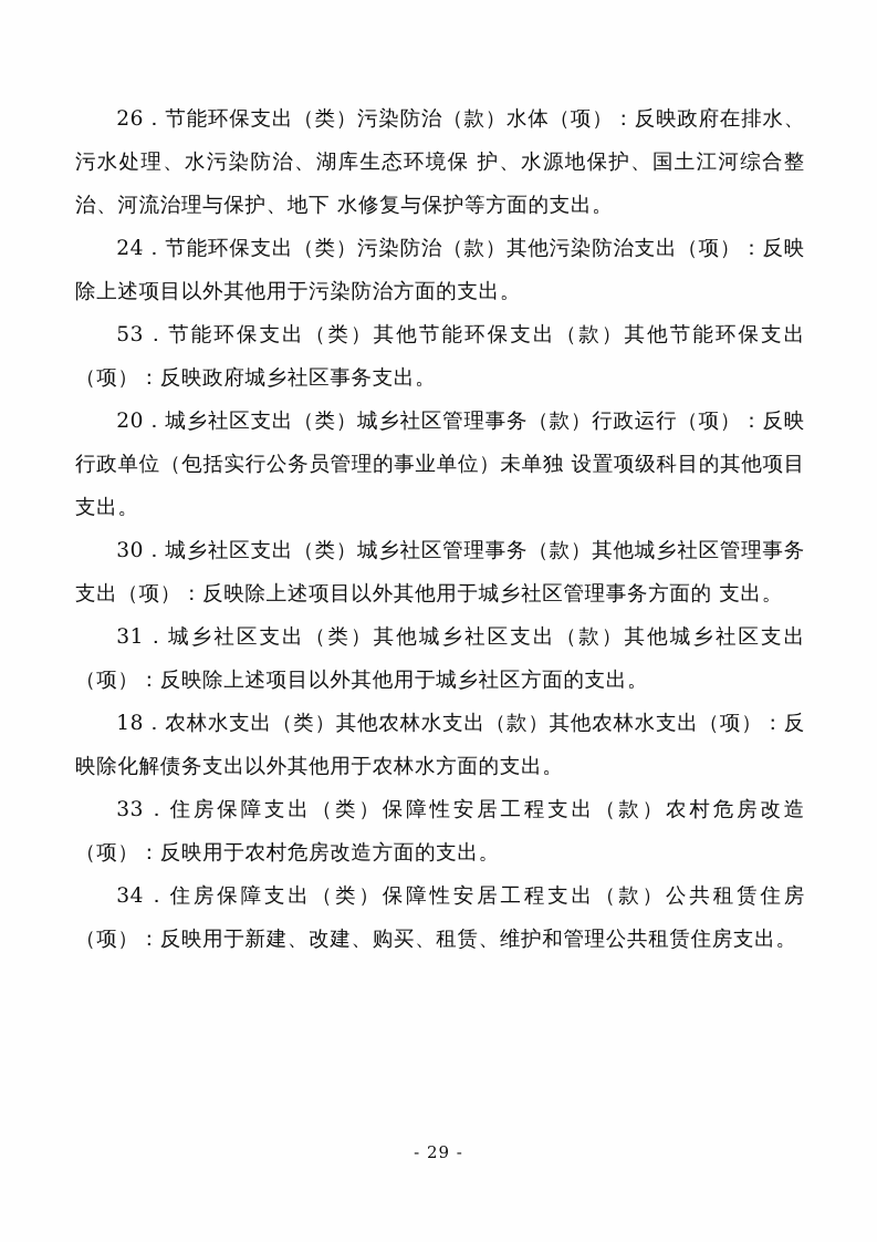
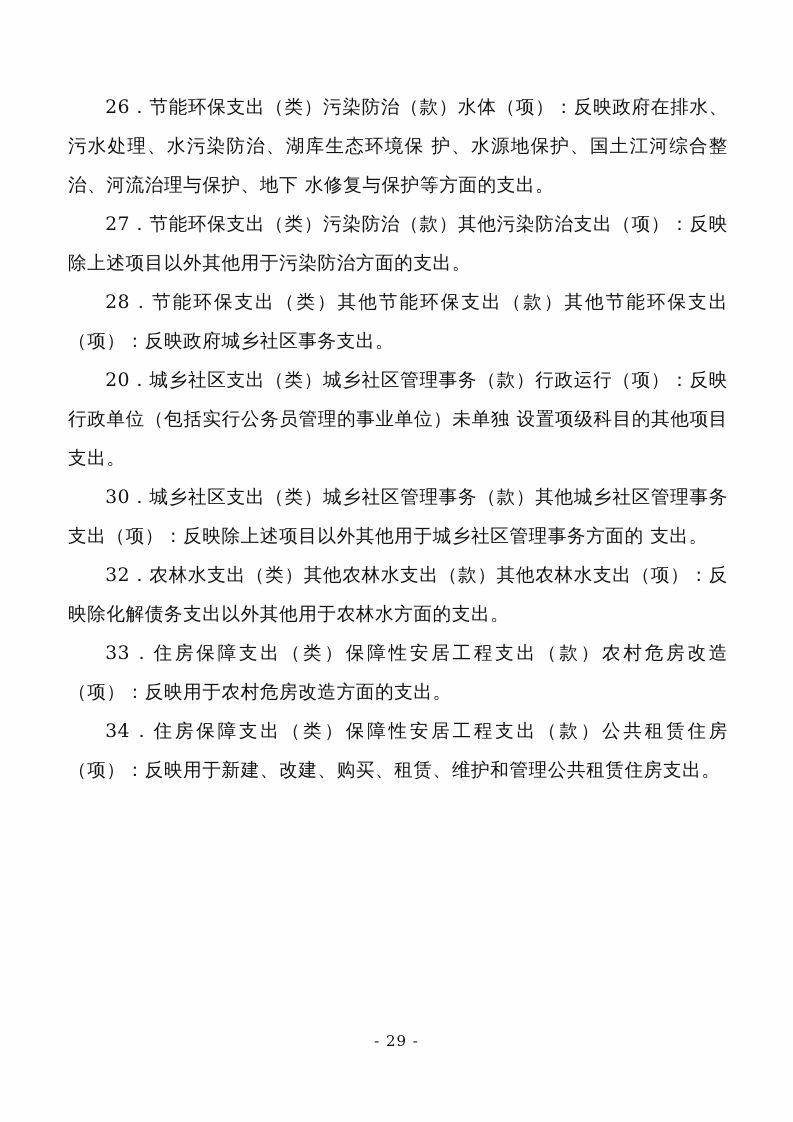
  26．节能环保支出（类）污染防治（款）水体（项）：反映政府在排水、污水处理、水污染防治、湖库生态环境保 护、水源地保护、国土江河综合整治、河流治理与保护、地下 水修复与保护等方面的支出。
- 24．节能环保支出（类）污染防治（款）其他污染防治支出（项）：反映除上述项目以外其他用于污染防治方面的支出。
+ 27．节能环保支出（类）污染防治（款）其他污染防治支出（项）：反映除上述项目以外其他用于污染防治方面的支出。
- 53．节能环保支出（类）其他节能环保支出（款）其他节能环保支出（项）：反映政府城乡社区事务支出。
+ 28．节能环保支出（类）其他节能环保支出（款）其他节能环保支出（项）：反映政府城乡社区事务支出。
  20．城乡社区支出（类）城乡社区管理事务（款）行政运行（项）：反映行政单位（包括实行公务员管理的事业单位）未单独 设置项级科目的其他项目支出。
  30．城乡社区支出（类）城乡社区管理事务（款）其他城乡社区管理事务支出（项）：反映除上述项目以外其他用于城乡社区管理事务方面的 支出。
- 31．城乡社区支出（类）其他城乡社区支出（款）其他城乡社区支出（项）：反映除上述项目以外其他用于城乡社区方面的支出。
- 18．农林水支出（类）其他农林水支出（款）其他农林水支出（项）：反映除化解债务支出以外其他用于农林水方面的支出。
+ 32．农林水支出（类）其他农林水支出（款）其他农林水支出（项）：反映除化解债务支出以外其他用于农林水方面的支出。
  33．住房保障支出（类）保障性安居工程支出（款）农村危房改造（项）：反映用于农村危房改造方面的支出。
  34．住房保障支出（类）保障性安居工程支出（款）公共租赁住房（项）：反映用于新建、改建、购买、租赁、维护和管理公共租赁住房支出。
  - 29 -
